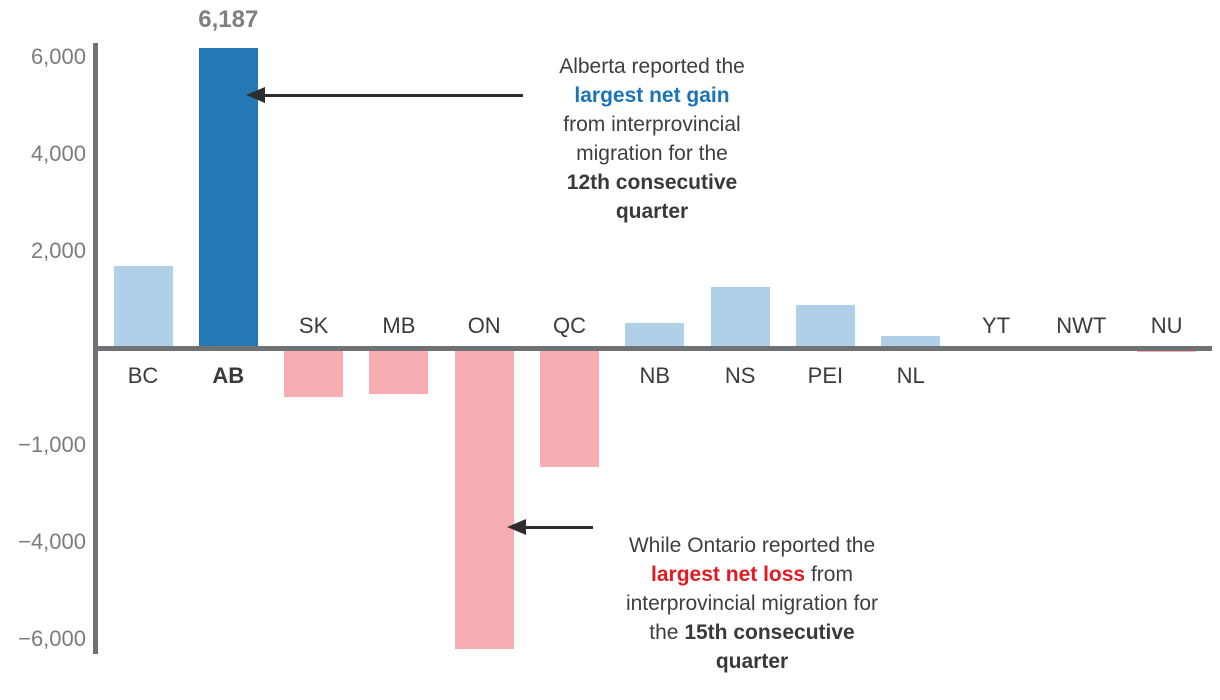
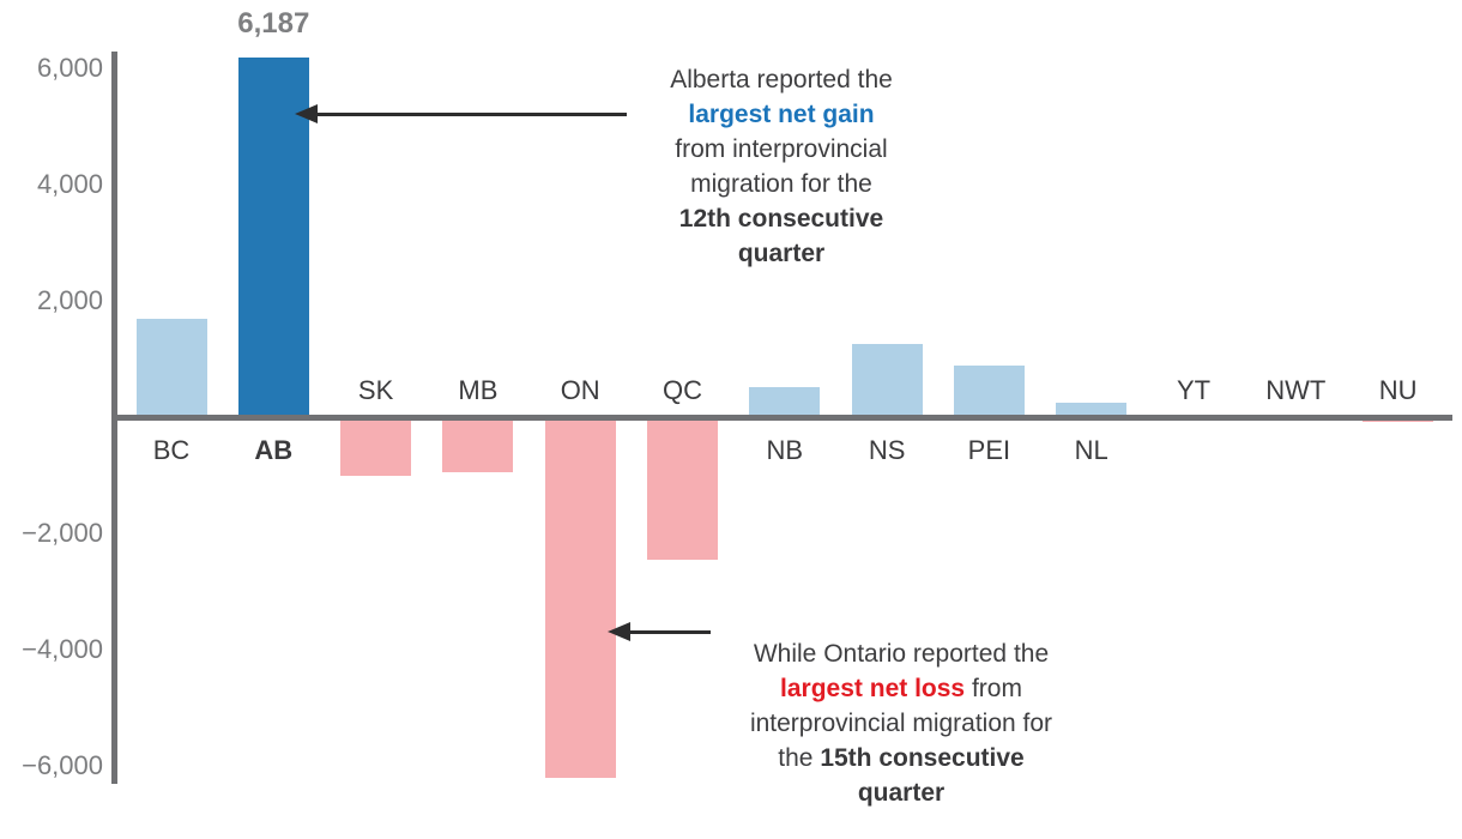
  6,000
  4,000
  2,000
- −1,000
+ −2,000
  −4,000
  −6,000
  BC
  AB
  SK
  MB
  ON
  QC
  NB
  NS
  PEI
  NL
  YT
  NWT
  NU
  6,187
  Alberta reported the
  largest net gain
  from interprovincial
  migration for the
  12th consecutive
  quarter
  While Ontario reported the
  largest net loss from
  interprovincial migration for
  the 15th consecutive
  quarter
